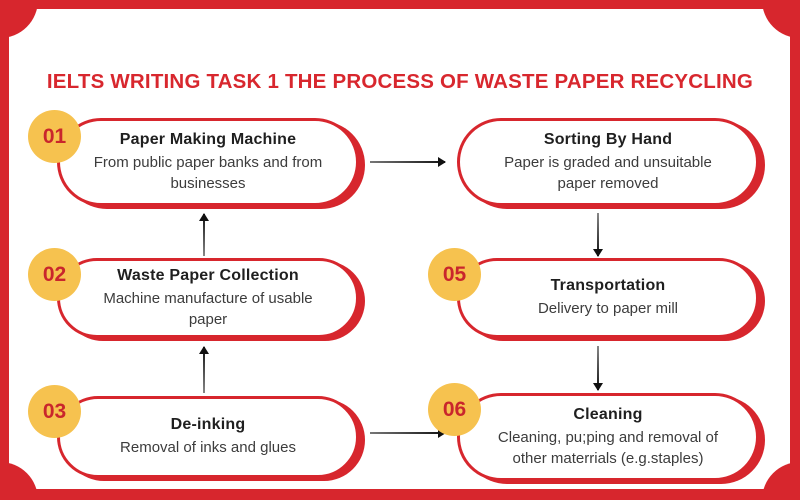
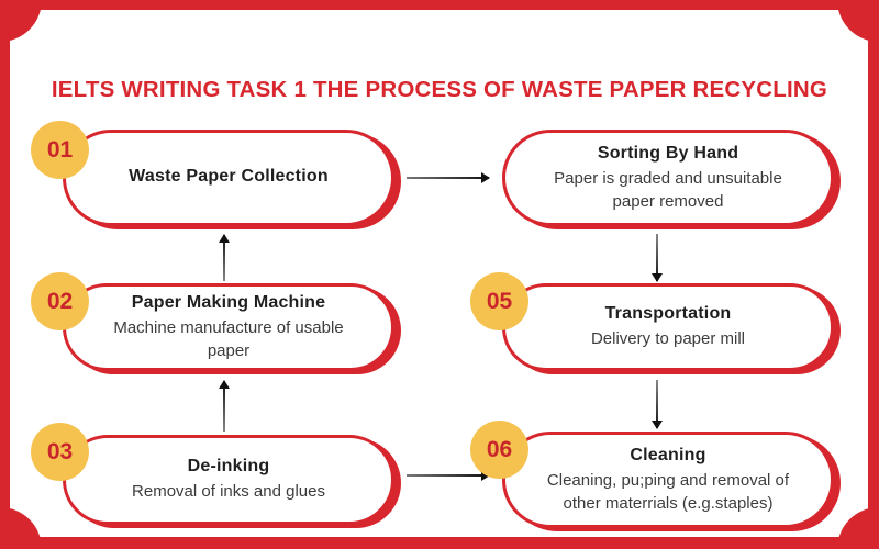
  IELTS WRITING TASK 1 THE PROCESS OF WASTE PAPER RECYCLING
  01
- Paper Making Machine
+ Waste Paper Collection
- From public paper banks and from businesses
  02
- Waste Paper Collection
+ Paper Making Machine
  Machine manufacture of usable paper
  03
  De-inking
  Removal of inks and glues
  Sorting By Hand
  Paper is graded and unsuitable paper removed
  05
  Transportation
  Delivery to paper mill
  06
  Cleaning
  Cleaning, pu;ping and removal of other materrials (e.g.staples)
